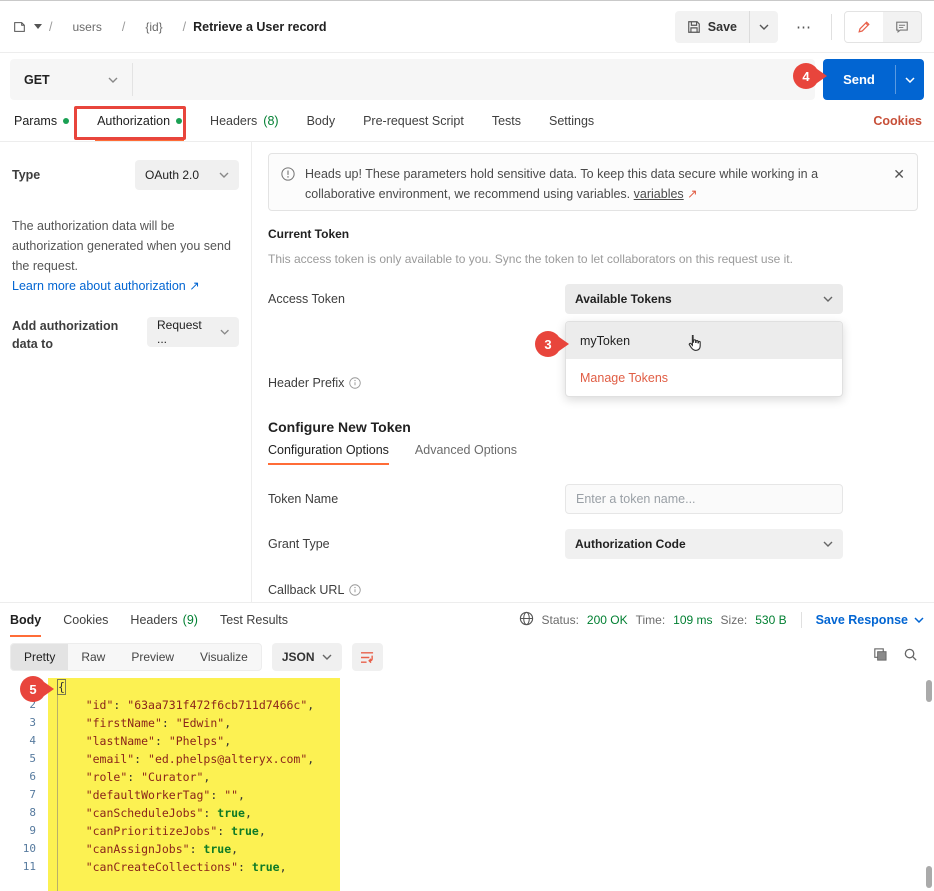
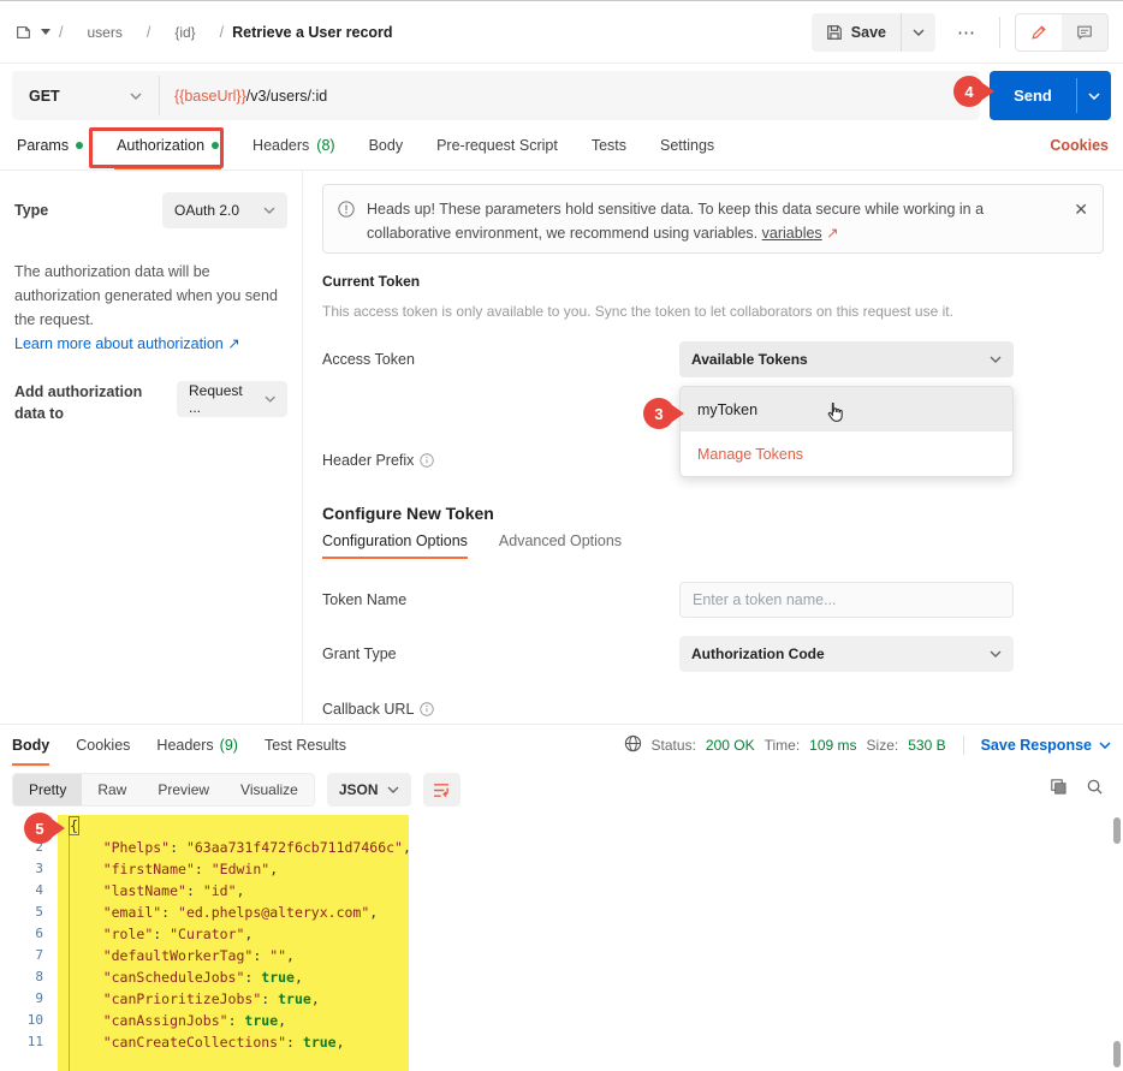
  /
  users
  /
  {id}
  /
  Retrieve a User record
  Save
  ⋯
  GET
+ {{baseUrl}}
+ /v3/users/:id
  Send
  4
  Params
  Authorization
  Headers
  (8)
  Body
  Pre-request Script
  Tests
  Settings
  Cookies
  Type
  OAuth 2.0
  The authorization data will be authorization generated when you send the request.
  Learn more about authorization ↗
  Add authorization data to
  Request ...
  Heads up! These parameters hold sensitive data. To keep this data secure while working in a collaborative environment, we recommend using variables. variables ↗
  ✕
  Current Token
  This access token is only available to you. Sync the token to let collaborators on this request use it.
  Access Token
  Available Tokens
  myToken
  Manage Tokens
  3
  Header Prefix
  Configure New Token
  Configuration Options
  Advanced Options
  Token Name
  Enter a token name...
  Grant Type
  Authorization Code
  Callback URL
  Body
  Cookies
  Headers
  (9)
  Test Results
  Status:
  200 OK
  Time:
  109 ms
  Size:
  530 B
  Save Response
  Pretty
  Raw
  Preview
  Visualize
  JSON
  {
  2
- "id": "63aa731f472f6cb711d7466c",
+ "Phelps": "63aa731f472f6cb711d7466c",
  3
  "firstName": "Edwin",
  4
- "lastName": "Phelps",
+ "lastName": "id",
  5
  "email": "ed.phelps@alteryx.com",
  6
  "role": "Curator",
  7
  "defaultWorkerTag": "",
  8
  "canScheduleJobs": true,
  9
  "canPrioritizeJobs": true,
  10
  "canAssignJobs": true,
  11
  "canCreateCollections": true,
  5
